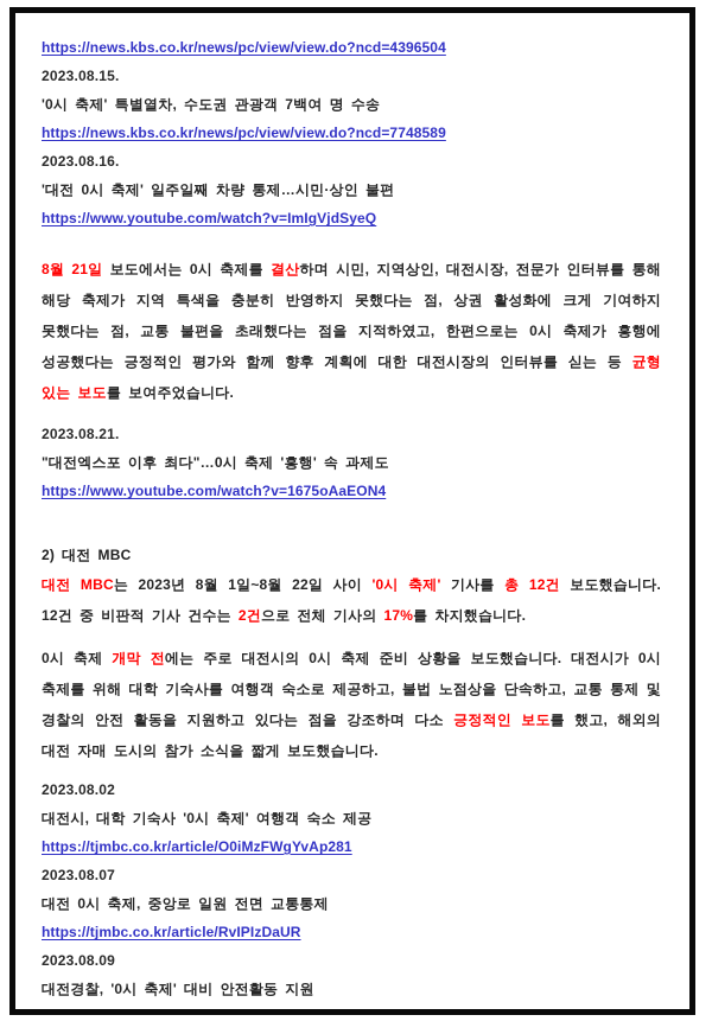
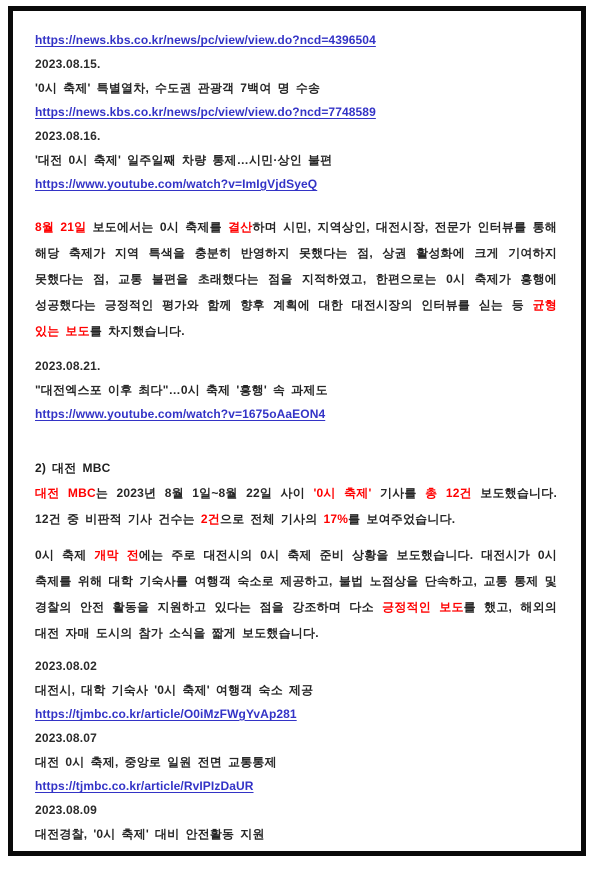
  https://news.kbs.co.kr/news/pc/view/view.do?ncd=4396504
  2023.08.15.
  '0시 축제' 특별열차, 수도권 관광객 7백여 명 수송
  https://news.kbs.co.kr/news/pc/view/view.do?ncd=7748589
  2023.08.16.
  '대전 0시 축제' 일주일째 차량 통제…시민·상인 불편
  https://www.youtube.com/watch?v=ImIgVjdSyeQ
- 8월 21일 보도에서는 0시 축제를 결산하며 시민, 지역상인, 대전시장, 전문가 인터뷰를 통해 해당 축제가 지역 특색을 충분히 반영하지 못했다는 점, 상권 활성화에 크게 기여하지 못했다는 점, 교통 불편을 초래했다는 점을 지적하였고, 한편으로는 0시 축제가 흥행에 성공했다는 긍정적인 평가와 함께 향후 계획에 대한 대전시장의 인터뷰를 싣는 등 균형 있는 보도를 보여주었습니다.
+ 8월 21일 보도에서는 0시 축제를 결산하며 시민, 지역상인, 대전시장, 전문가 인터뷰를 통해 해당 축제가 지역 특색을 충분히 반영하지 못했다는 점, 상권 활성화에 크게 기여하지 못했다는 점, 교통 불편을 초래했다는 점을 지적하였고, 한편으로는 0시 축제가 흥행에 성공했다는 긍정적인 평가와 함께 향후 계획에 대한 대전시장의 인터뷰를 싣는 등 균형 있는 보도를 차지했습니다.
  2023.08.21.
  "대전엑스포 이후 최다"…0시 축제 '흥행' 속 과제도
  https://www.youtube.com/watch?v=1675oAaEON4
  2) 대전 MBC
- 대전 MBC는 2023년 8월 1일~8월 22일 사이 '0시 축제' 기사를 총 12건 보도했습니다. 12건 중 비판적 기사 건수는 2건으로 전체 기사의 17%를 차지했습니다.
+ 대전 MBC는 2023년 8월 1일~8월 22일 사이 '0시 축제' 기사를 총 12건 보도했습니다. 12건 중 비판적 기사 건수는 2건으로 전체 기사의 17%를 보여주었습니다.
  0시 축제 개막 전에는 주로 대전시의 0시 축제 준비 상황을 보도했습니다. 대전시가 0시 축제를 위해 대학 기숙사를 여행객 숙소로 제공하고, 불법 노점상을 단속하고, 교통 통제 및 경찰의 안전 활동을 지원하고 있다는 점을 강조하며 다소 긍정적인 보도를 했고, 해외의 대전 자매 도시의 참가 소식을 짧게 보도했습니다.
  2023.08.02
  대전시, 대학 기숙사 '0시 축제' 여행객 숙소 제공
  https://tjmbc.co.kr/article/O0iMzFWgYvAp281
  2023.08.07
  대전 0시 축제, 중앙로 일원 전면 교통통제
  https://tjmbc.co.kr/article/RvIPIzDaUR
  2023.08.09
  대전경찰, '0시 축제' 대비 안전활동 지원
